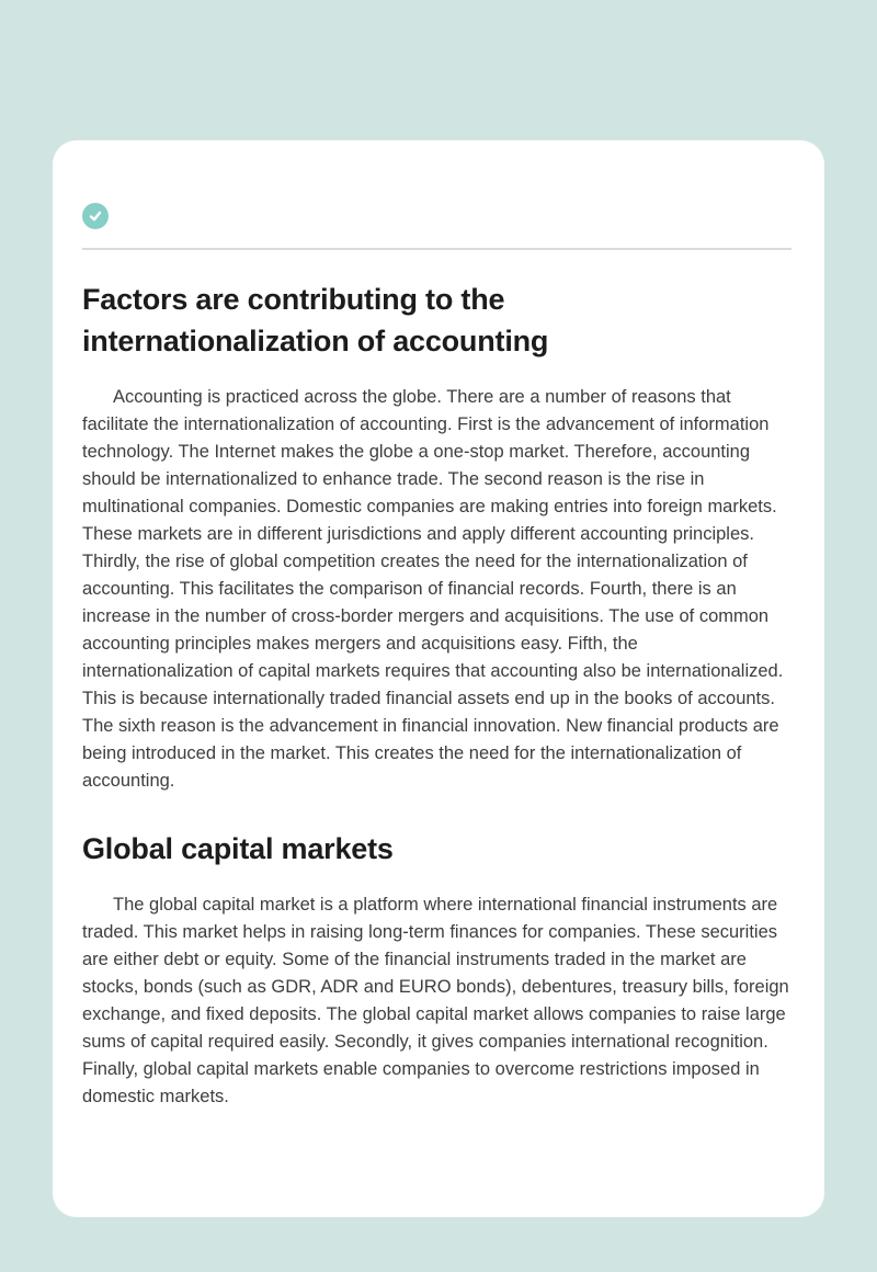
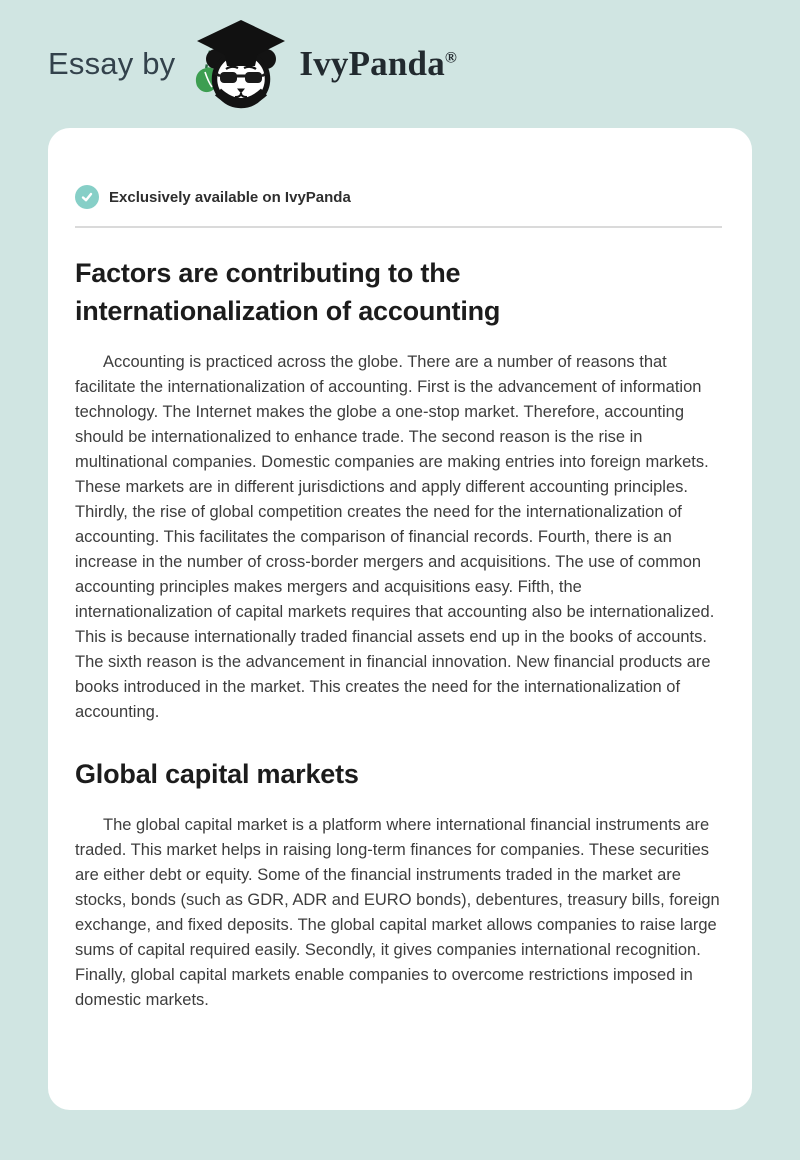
+ Essay by
+ IvyPanda®
+ Exclusively available on IvyPanda
  Factors are contributing to the internationalization of accounting
- Accounting is practiced across the globe. There are a number of reasons that facilitate the internationalization of accounting. First is the advancement of information technology. The Internet makes the globe a one-stop market. Therefore, accounting should be internationalized to enhance trade. The second reason is the rise in multinational companies. Domestic companies are making entries into foreign markets. These markets are in different jurisdictions and apply different accounting principles. Thirdly, the rise of global competition creates the need for the internationalization of accounting. This facilitates the comparison of financial records. Fourth, there is an increase in the number of cross-border mergers and acquisitions. The use of common accounting principles makes mergers and acquisitions easy. Fifth, the internationalization of capital markets requires that accounting also be internationalized. This is because internationally traded financial assets end up in the books of accounts. The sixth reason is the advancement in financial innovation. New financial products are being introduced in the market. This creates the need for the internationalization of accounting.
+ Accounting is practiced across the globe. There are a number of reasons that facilitate the internationalization of accounting. First is the advancement of information technology. The Internet makes the globe a one-stop market. Therefore, accounting should be internationalized to enhance trade. The second reason is the rise in multinational companies. Domestic companies are making entries into foreign markets. These markets are in different jurisdictions and apply different accounting principles. Thirdly, the rise of global competition creates the need for the internationalization of accounting. This facilitates the comparison of financial records. Fourth, there is an increase in the number of cross-border mergers and acquisitions. The use of common accounting principles makes mergers and acquisitions easy. Fifth, the internationalization of capital markets requires that accounting also be internationalized. This is because internationally traded financial assets end up in the books of accounts. The sixth reason is the advancement in financial innovation. New financial products are books introduced in the market. This creates the need for the internationalization of accounting.
  Global capital markets
  The global capital market is a platform where international financial instruments are traded. This market helps in raising long-term finances for companies. These securities are either debt or equity. Some of the financial instruments traded in the market are stocks, bonds (such as GDR, ADR and EURO bonds), debentures, treasury bills, foreign exchange, and fixed deposits. The global capital market allows companies to raise large sums of capital required easily. Secondly, it gives companies international recognition. Finally, global capital markets enable companies to overcome restrictions imposed in domestic markets.
